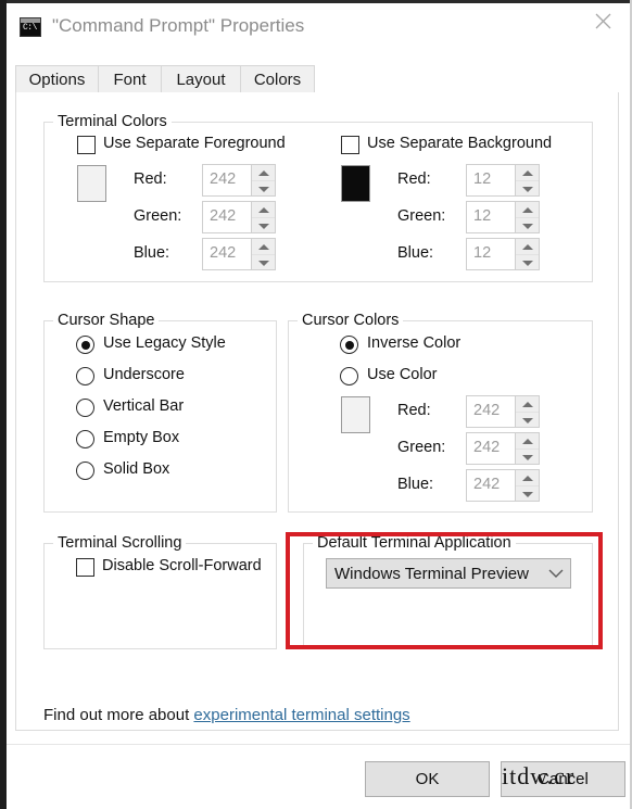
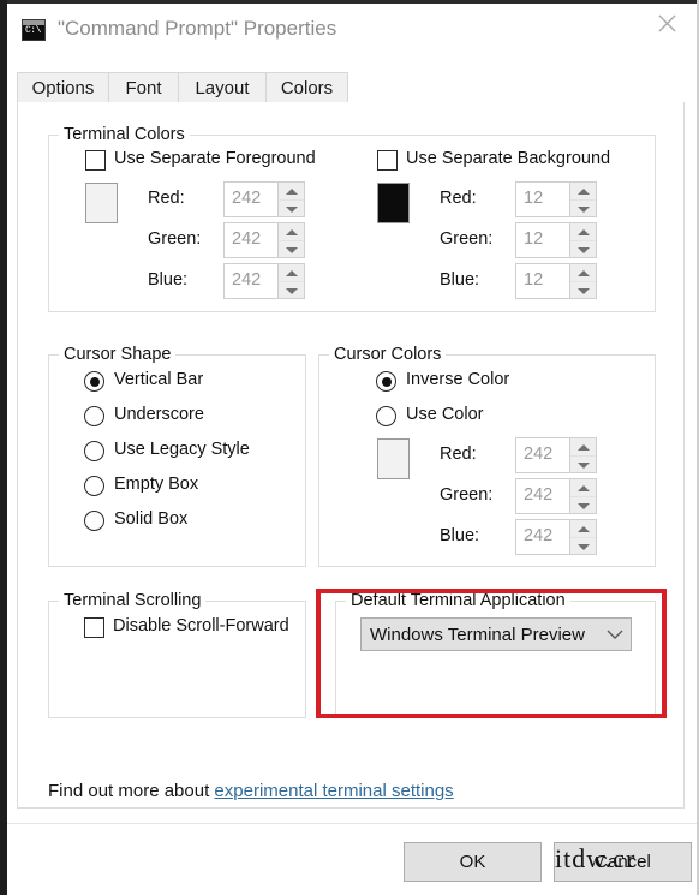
  C:\
  "Command Prompt" Properties
  Options
  Font
  Layout
  Colors
  Terminal Colors
  Use Separate Foreground
  Red:
  242
  Green:
  242
  Blue:
  242
  Use Separate Background
  Red:
  12
  Green:
  12
  Blue:
  12
  Cursor Shape
- Use Legacy Style
+ Vertical Bar
  Underscore
- Vertical Bar
+ Use Legacy Style
  Empty Box
  Solid Box
  Cursor Colors
  Inverse Color
  Use Color
  Red:
  242
  Green:
  242
  Blue:
  242
  Terminal Scrolling
  Disable Scroll-Forward
  Default Terminal Application
  Windows Terminal Preview
  Find out more about experimental terminal settings
  OK
  Cancel
  itdw.cr
